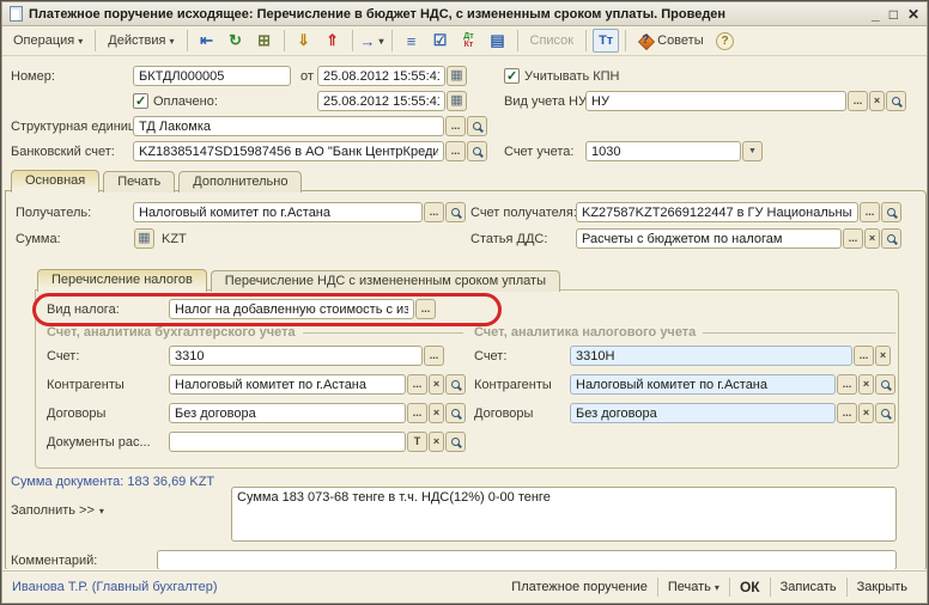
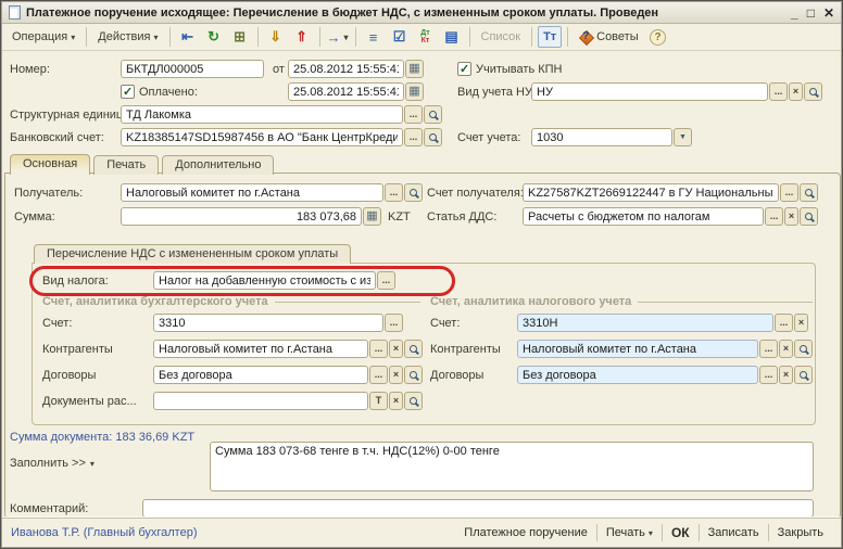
  Платежное поручение исходящее: Перечисление в бюджет НДС, с измененным сроком уплаты. Проведен
  _
  □
  ✕
  Операция
  ▾
  Действия
  ▾
  ⇤
  ↻
  ⊞
  ⇓
  ⇑
  →
  ▾
  ≡
  ☑
  ▤
  Список
  Тт
  ?
  Советы
  ?
  Номер:
  БКТДЛ000005
  от
  25.08.2012 15:55:4
  ▦
  Оплачено:
  25.08.2012 15:55:4
  ▦
  Структурная едини
  ТД Лакомка
  ...
  Банковский счет:
  KZ18385147SD15987456 в АО "Банк ЦентрКреди
  ...
  Учитывать КПН
  Вид учета НУ
  НУ
  ...
  ×
  Счет учета:
  1030
  Основная
  Печать
  Дополнительно
  Получатель:
  Налоговый комитет по г.Астана
  ...
  Счет получателя
  KZ27587KZT2669122447 в ГУ Национальны
  ...
  Сумма:
+ 183 073,68
  ▦
  KZT
  Статья ДДС:
  Расчеты с бюджетом по налогам
  ...
  ×
- Перечисление налогов
  Перечисление НДС с изменененным сроком уплаты
  Вид налога:
  Налог на добавленную стоимость с из
  ...
  Счет, аналитика бухгалтерского учета
  Счет, аналитика налогового учета
  Счет:
  3310
  ...
  Контрагенты
  Налоговый комитет по г.Астана
  ...
  ×
  Договоры
  Без договора
  ...
  ×
  Документы рас...
  T
  ×
  Счет:
  3310Н
  ...
  ×
  Контрагенты
  Налоговый комитет по г.Астана
  ...
  ×
  Договоры
  Без договора
  ...
  ×
  Сумма документа: 183 36,69 KZT
  Заполнить >>
  ▾
  Сумма 183 073-68 тенге в т.ч. НДС(12%) 0-00 тенге
  Комментарий:
  Иванова Т.Р. (Главный бухгалтер)
  Платежное поручение
  Печать
  ▾
  ОК
  Записать
  Закрыть
